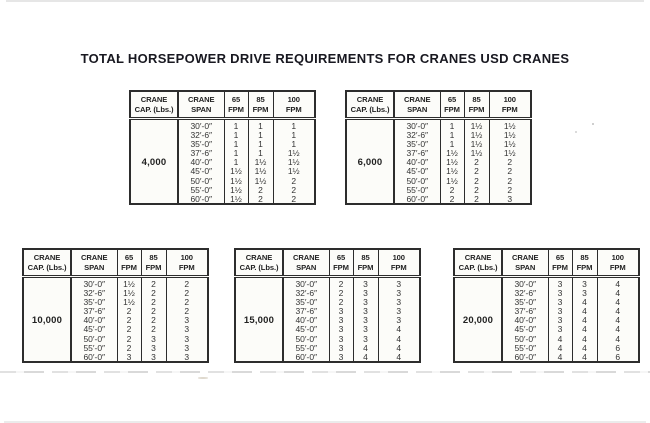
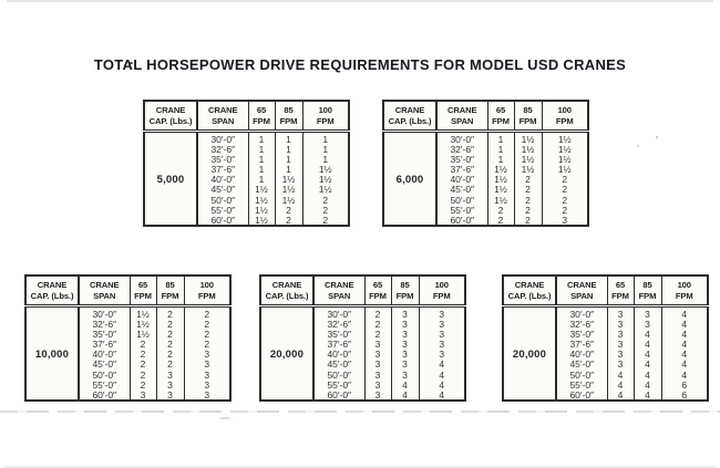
- TOTAL HORSEPOWER DRIVE REQUIREMENTS FOR CRANES USD CRANES
+ TOTAL HORSEPOWER DRIVE REQUIREMENTS FOR MODEL USD CRANES
  CRANECAP. (Lbs.)	CRANESPAN	65FPM	85FPM	100FPM
- 4,000	30′-0″	1	1	1
+ 5,000	30′-0″	1	1	1
  32′-6″	1	1	1
  35′-0″	1	1	1
  37′-6″	1	1	1½
  40′-0″	1	1½	1½
  45′-0″	1½	1½	1½
  50′-0″	1½	1½	2
  55′-0″	1½	2	2
  60′-0″	1½	2	2
  CRANECAP. (Lbs.)	CRANESPAN	65FPM	85FPM	100FPM
  6,000	30′-0″	1	1½	1½
  32′-6″	1	1½	1½
  35′-0″	1	1½	1½
  37′-6″	1½	1½	1½
  40′-0″	1½	2	2
  45′-0″	1½	2	2
  50′-0″	1½	2	2
  55′-0″	2	2	2
  60′-0″	2	2	3
  CRANECAP. (Lbs.)	CRANESPAN	65FPM	85FPM	100FPM
  10,000	30′-0″	1½	2	2
  32′-6″	1½	2	2
  35′-0″	1½	2	2
  37′-6″	2	2	2
  40′-0″	2	2	3
  45′-0″	2	2	3
  50′-0″	2	3	3
  55′-0″	2	3	3
  60′-0″	3	3	3
  CRANECAP. (Lbs.)	CRANESPAN	65FPM	85FPM	100FPM
- 15,000	30′-0″	2	3	3
+ 20,000	30′-0″	2	3	3
  32′-6″	2	3	3
  35′-0″	2	3	3
  37′-6″	3	3	3
  40′-0″	3	3	3
  45′-0″	3	3	4
  50′-0″	3	3	4
  55′-0″	3	4	4
  60′-0″	3	4	4
  CRANECAP. (Lbs.)	CRANESPAN	65FPM	85FPM	100FPM
  20,000	30′-0″	3	3	4
  32′-6″	3	3	4
  35′-0″	3	4	4
  37′-6″	3	4	4
  40′-0″	3	4	4
  45′-0″	3	4	4
  50′-0″	4	4	4
  55′-0″	4	4	6
  60′-0″	4	4	6
